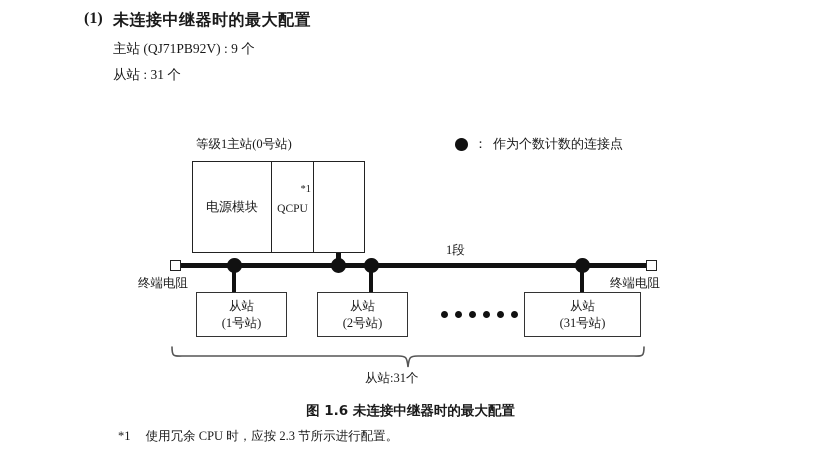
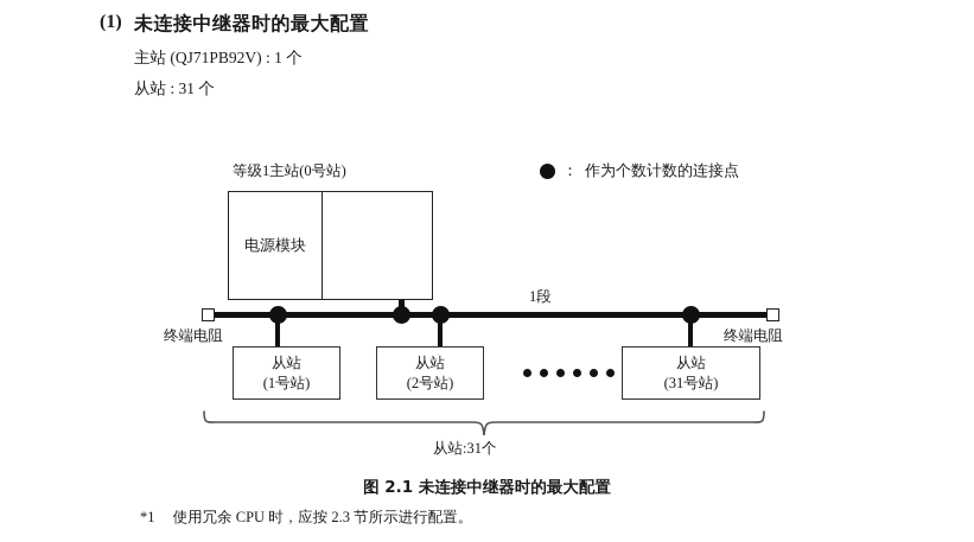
  (1)
  未连接中继器时的最大配置
- 主站 (QJ71PB92V) : 9 个
+ 主站 (QJ71PB92V) : 1 个
  从站 : 31 个
  ：
  作为个数计数的连接点
  等级1主站(0号站)
  电源模块
- QCPU
- *1
  终端电阻
  终端电阻
  1段
  从站
  (1号站)
  从站
  (2号站)
  从站
  (31号站)
  从站:31个
- 图 1.6 未连接中继器时的最大配置
+ 图 2.1 未连接中继器时的最大配置
  *1 使用冗余 CPU 时，应按 2.3 节所示进行配置。
